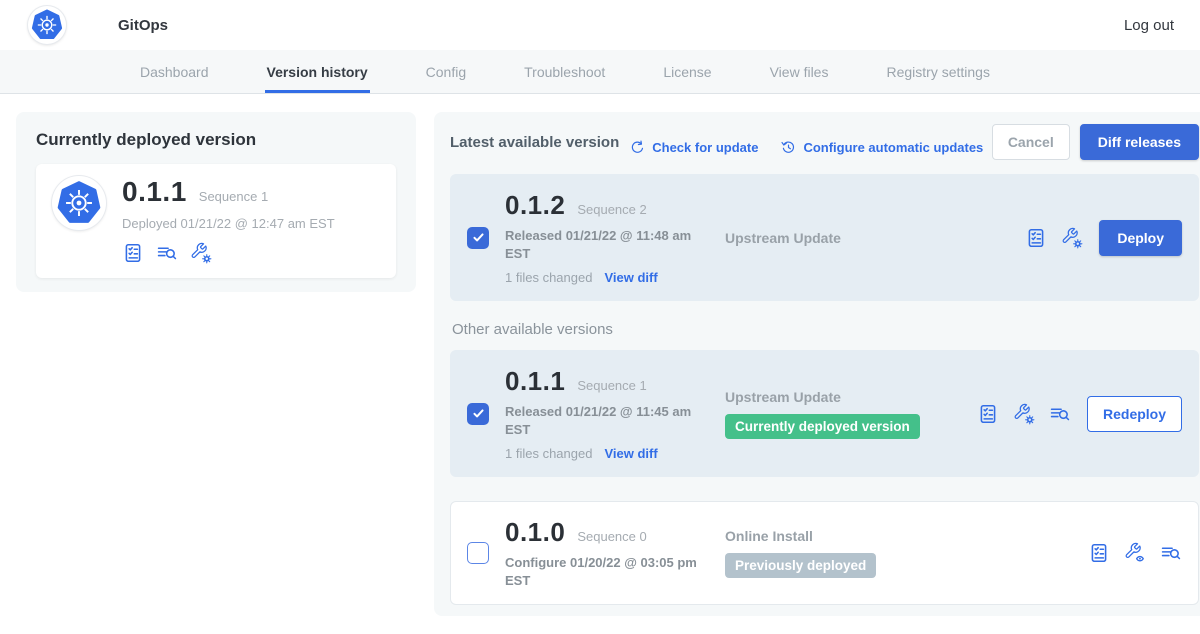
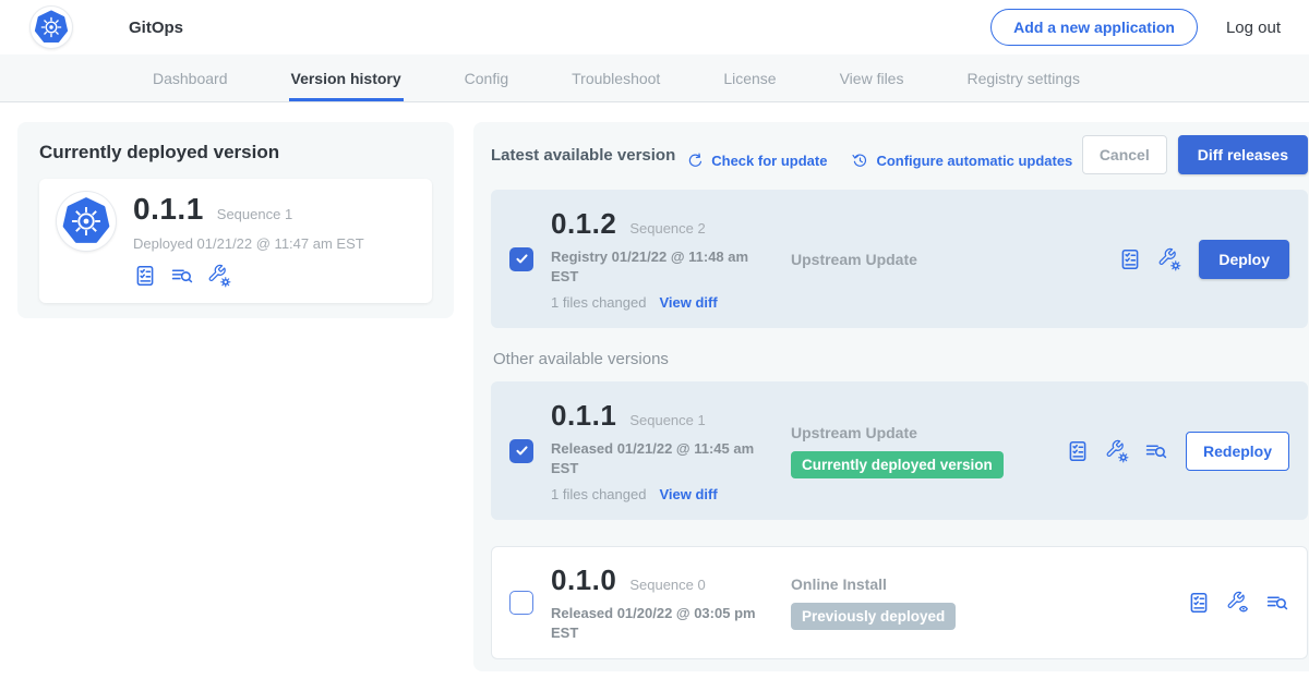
  GitOps
+ Add a new application
  Log out
  Dashboard
  Version history
  Config
  Troubleshoot
  License
  View files
  Registry settings
  Currently deployed version
  0.1.1
  Sequence 1
- Deployed 01/21/22 @ 12:47 am EST
+ Deployed 01/21/22 @ 11:47 am EST
  Latest available version
  Check for update
  Configure automatic updates
  Cancel
  Diff releases
  0.1.2
  Sequence 2
- Released 01/21/22 @ 11:48 am EST
+ Registry 01/21/22 @ 11:48 am EST
  1 files changed
  View diff
  Upstream Update
  Deploy
  Other available versions
  0.1.1
  Sequence 1
  Released 01/21/22 @ 11:45 am EST
  1 files changed
  View diff
  Upstream Update
  Currently deployed version
  Redeploy
  0.1.0
  Sequence 0
- Configure 01/20/22 @ 03:05 pm EST
+ Released 01/20/22 @ 03:05 pm EST
  Online Install
  Previously deployed
